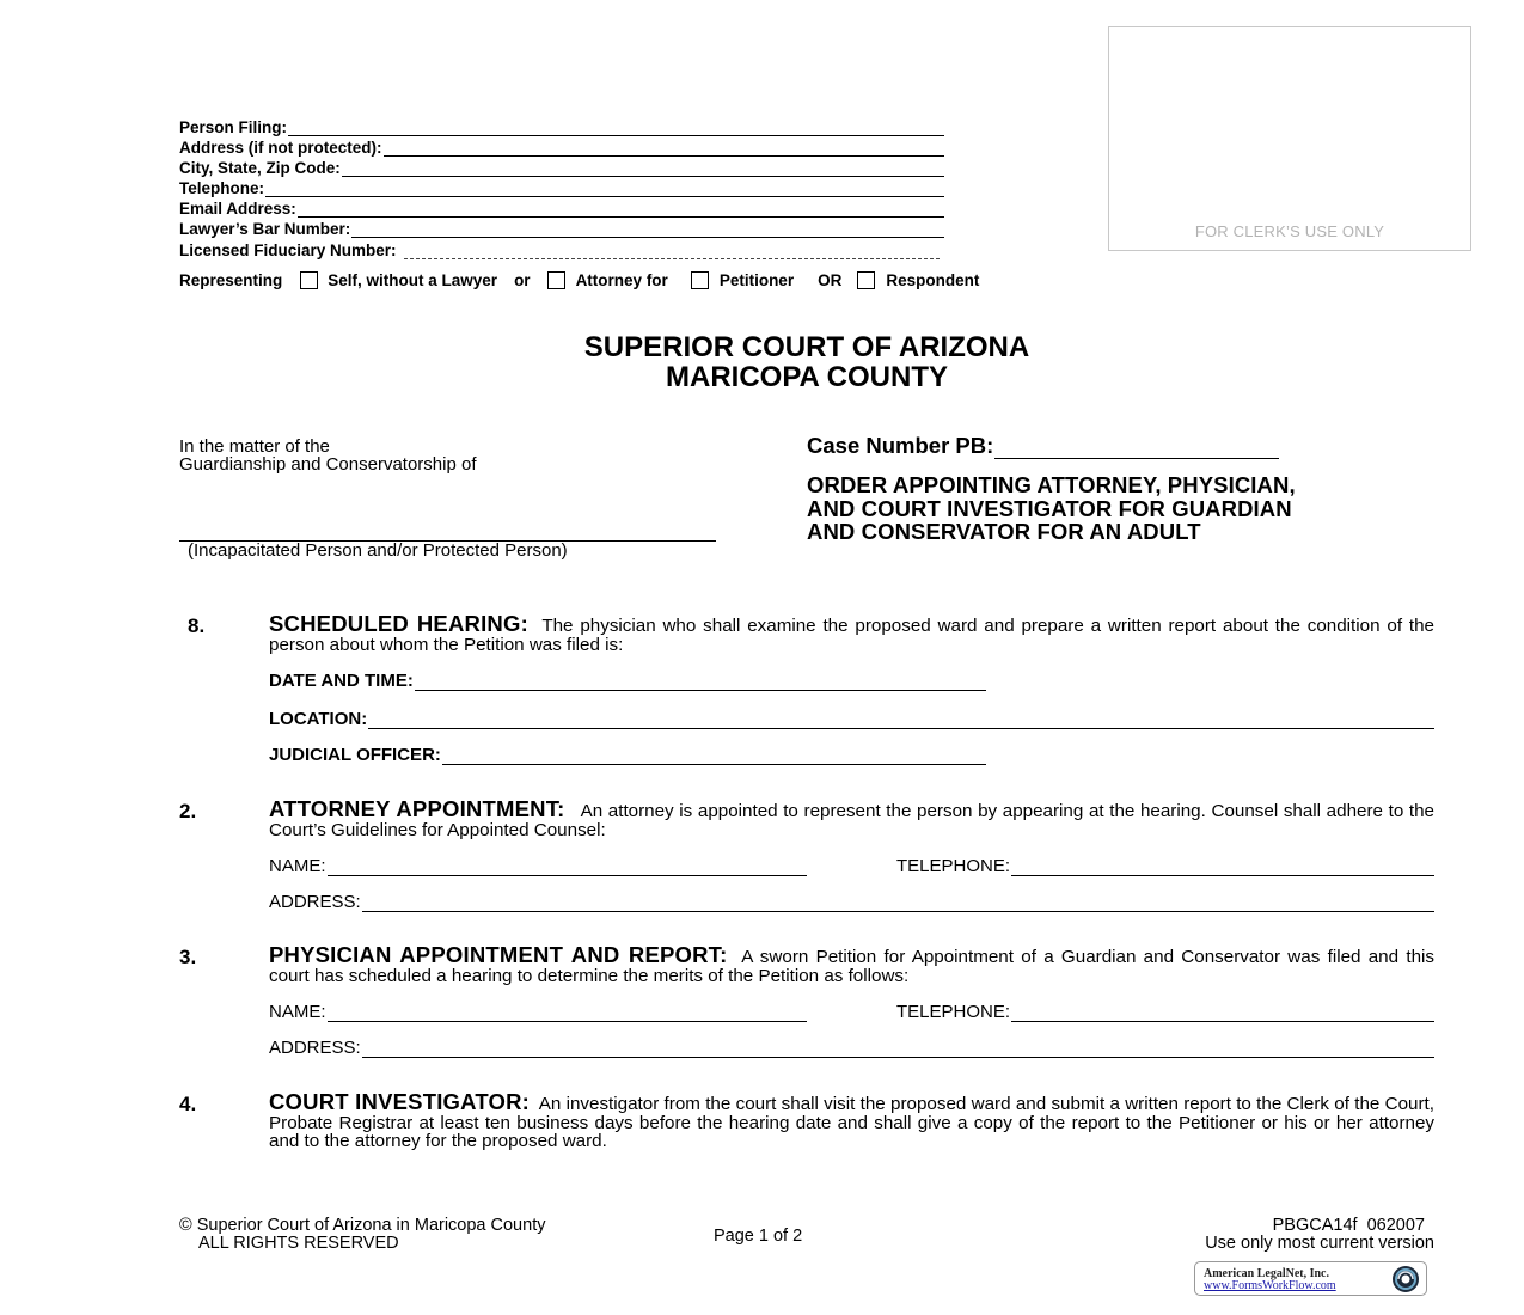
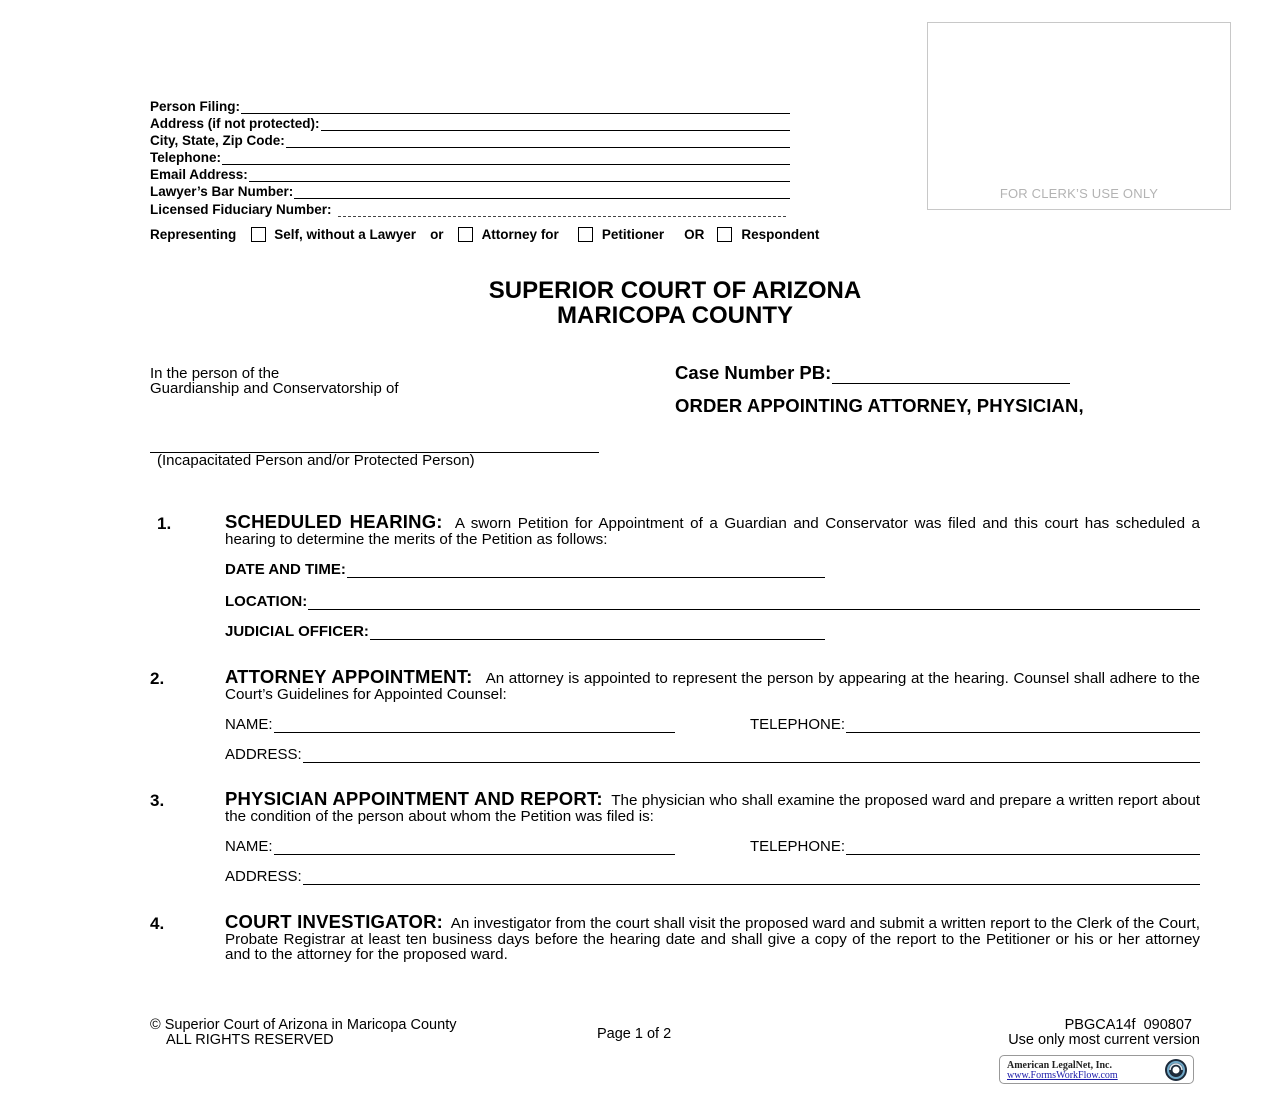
  Person Filing:
  Address (if not protected):
  City, State, Zip Code:
  Telephone:
  Email Address:
  Lawyer’s Bar Number:
  Licensed Fiduciary Number:
  Representing
  Self, without a Lawyer
  or
  Attorney for
  Petitioner
  OR
  Respondent
  FOR CLERK’S USE ONLY
  SUPERIOR COURT OF ARIZONA
  MARICOPA COUNTY
- In the matter of the
+ In the person of the
  Guardianship and Conservatorship of
  (Incapacitated Person and/or Protected Person)
  Case Number PB:
  ORDER APPOINTING ATTORNEY, PHYSICIAN,
- AND COURT INVESTIGATOR FOR GUARDIAN
- AND CONSERVATOR FOR AN ADULT
- 8.
+ 1.
- SCHEDULED HEARING: The physician who shall examine the proposed ward and prepare a written report about the condition of the person about whom the Petition was filed is:
+ SCHEDULED HEARING: A sworn Petition for Appointment of a Guardian and Conservator was filed and this court has scheduled a hearing to determine the merits of the Petition as follows:
  DATE AND TIME:
  LOCATION:
  JUDICIAL OFFICER:
  2.
  ATTORNEY APPOINTMENT: An attorney is appointed to represent the person by appearing at the hearing. Counsel shall adhere to the Court’s Guidelines for Appointed Counsel:
  NAME:
  TELEPHONE:
  ADDRESS:
  3.
- PHYSICIAN APPOINTMENT AND REPORT: A sworn Petition for Appointment of a Guardian and Conservator was filed and this court has scheduled a hearing to determine the merits of the Petition as follows:
+ PHYSICIAN APPOINTMENT AND REPORT: The physician who shall examine the proposed ward and prepare a written report about the condition of the person about whom the Petition was filed is:
  NAME:
  TELEPHONE:
  ADDRESS:
  4.
  COURT INVESTIGATOR: An investigator from the court shall visit the proposed ward and submit a written report to the Clerk of the Court, Probate Registrar at least ten business days before the hearing date and shall give a copy of the report to the Petitioner or his or her attorney and to the attorney for the proposed ward.
  © Superior Court of Arizona in Maricopa County
  ALL RIGHTS RESERVED
  Page 1 of 2
- PBGCA14f 062007
+ PBGCA14f 090807
  Use only most current version
  American LegalNet, Inc.
  www.FormsWorkFlow.com
